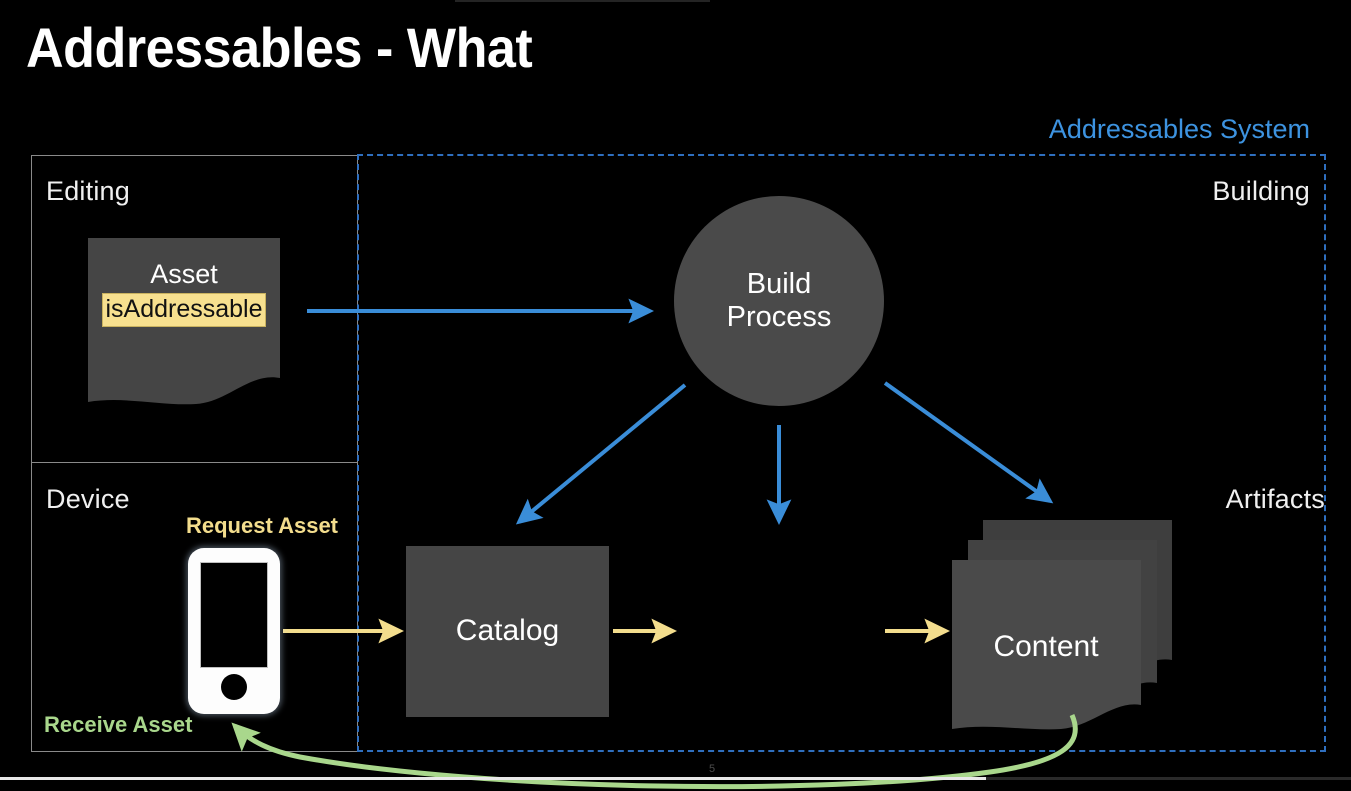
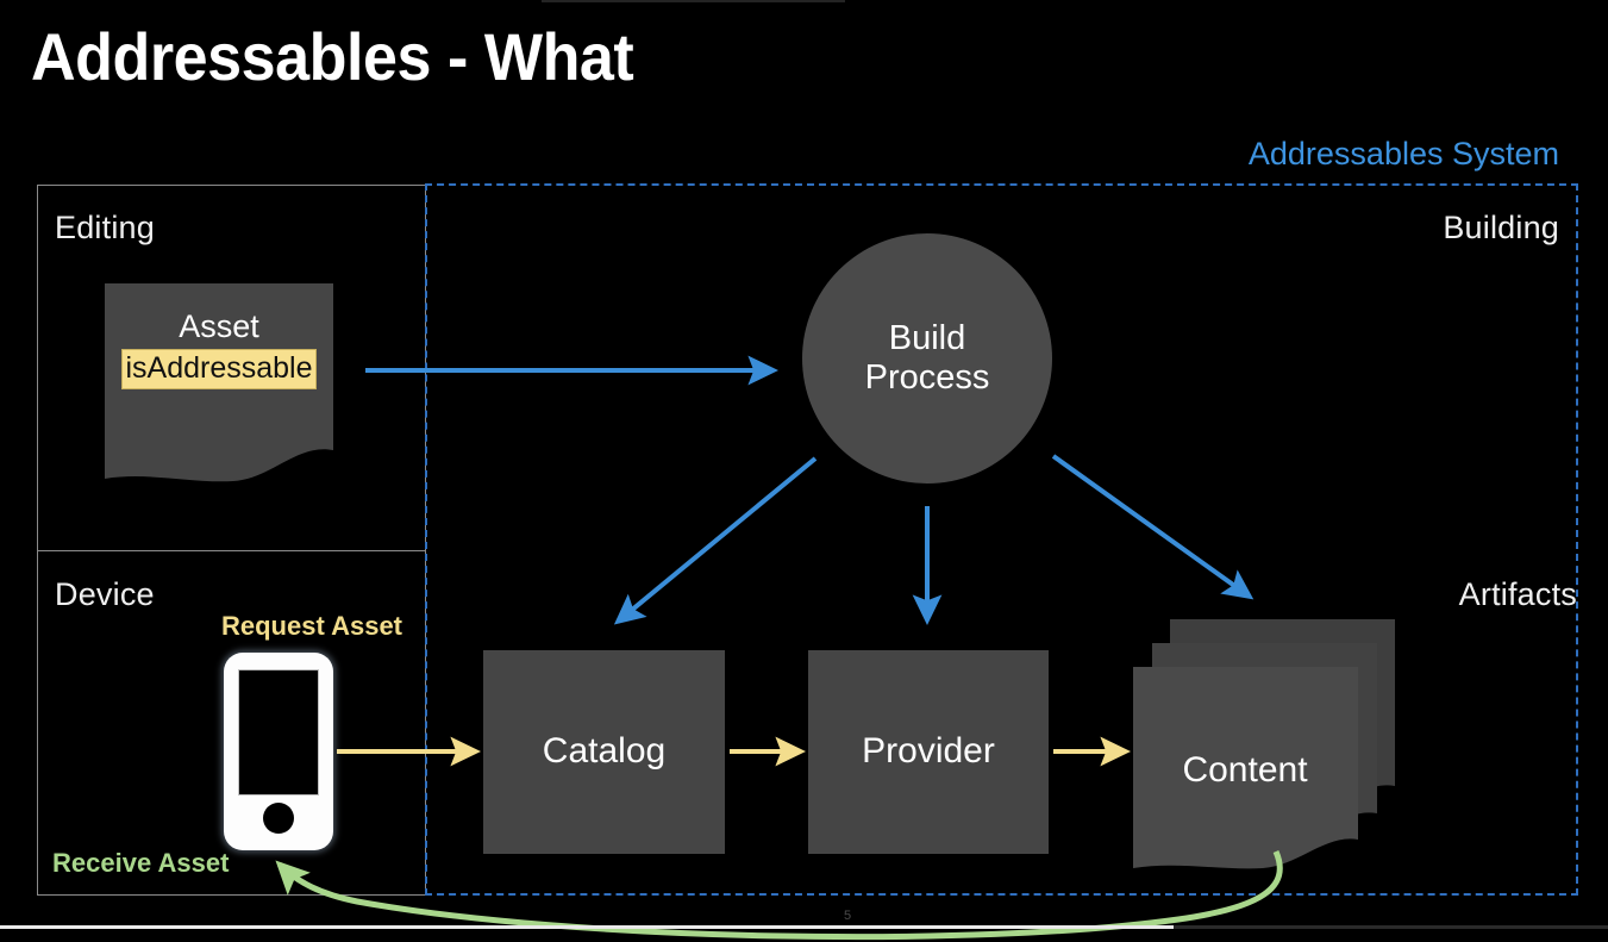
  Addressables - What
  Addressables System
  Editing
  Device
  Building
  Artifacts
  Asset
  isAddressable
  Build
  Process
  Catalog
+ Provider
  Content
  Request Asset
  Receive Asset
  5
